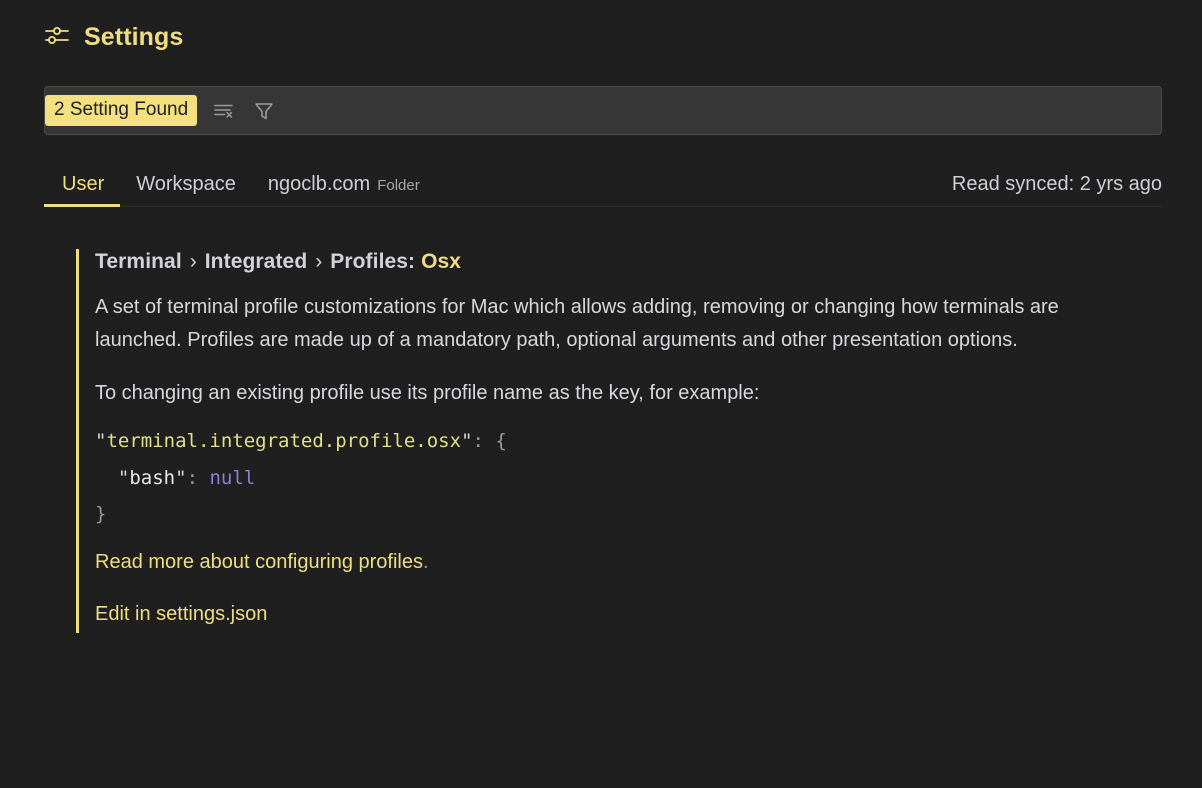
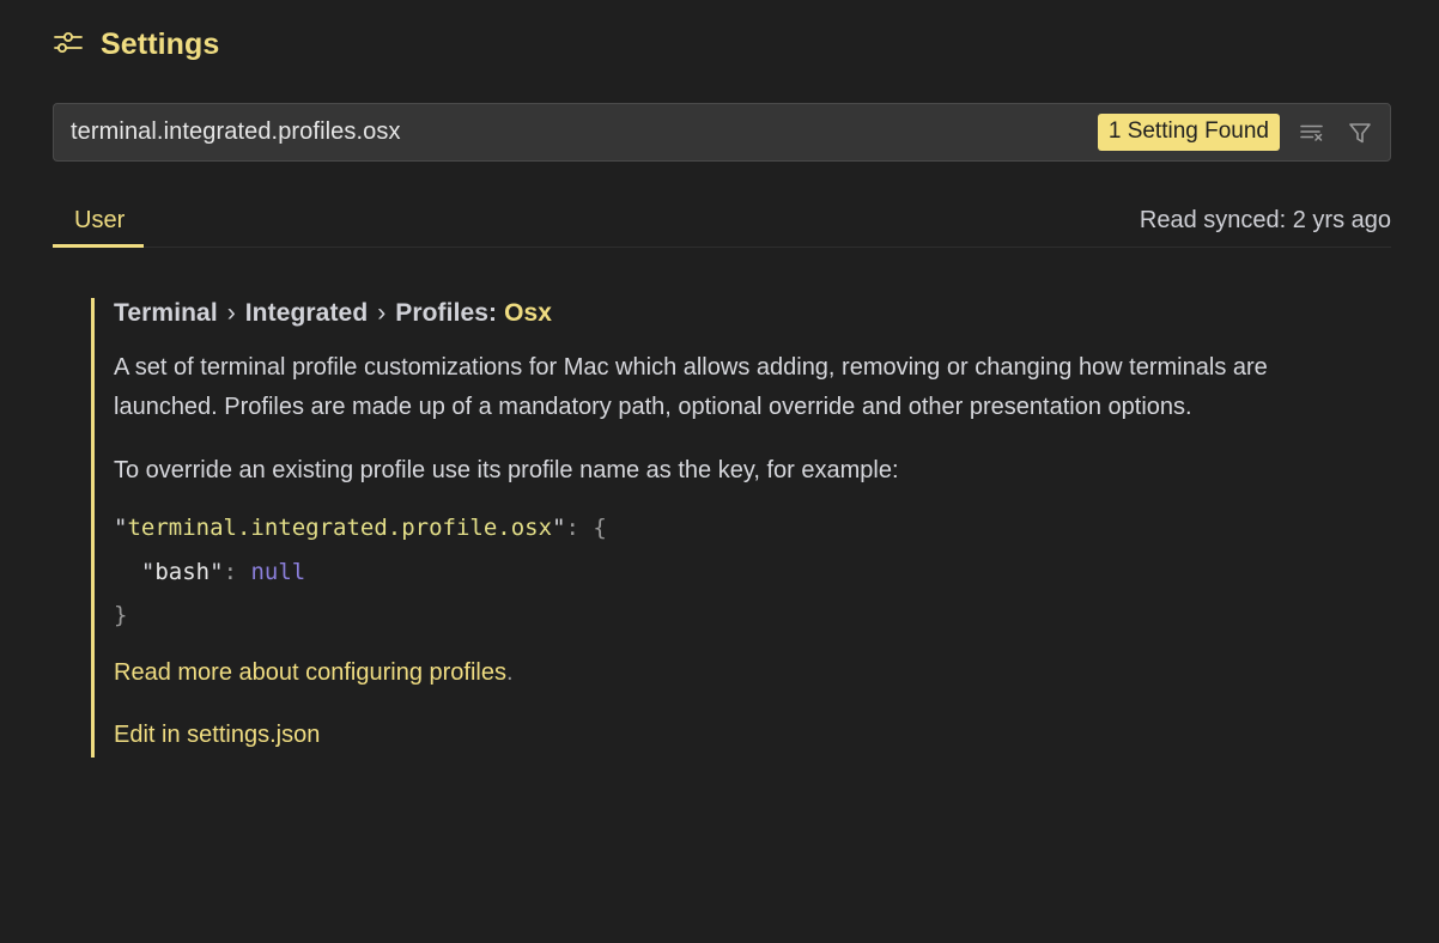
  Settings
+ terminal.integrated.profiles.osx
- 2 Setting Found
+ 1 Setting Found
  User
- Workspace
- ngoclb.com Folder
  Read synced: 2 yrs ago
  Terminal › Integrated › Profiles: Osx
- A set of terminal profile customizations for Mac which allows adding, removing or changing how terminals are launched. Profiles are made up of a mandatory path, optional arguments and other presentation options.
+ A set of terminal profile customizations for Mac which allows adding, removing or changing how terminals are launched. Profiles are made up of a mandatory path, optional override and other presentation options.
- To changing an existing profile use its profile name as the key, for example:
+ To override an existing profile use its profile name as the key, for example:
  "terminal.integrated.profile.osx": { "bash": null }
  Read more about configuring profiles.
  Edit in settings.json
